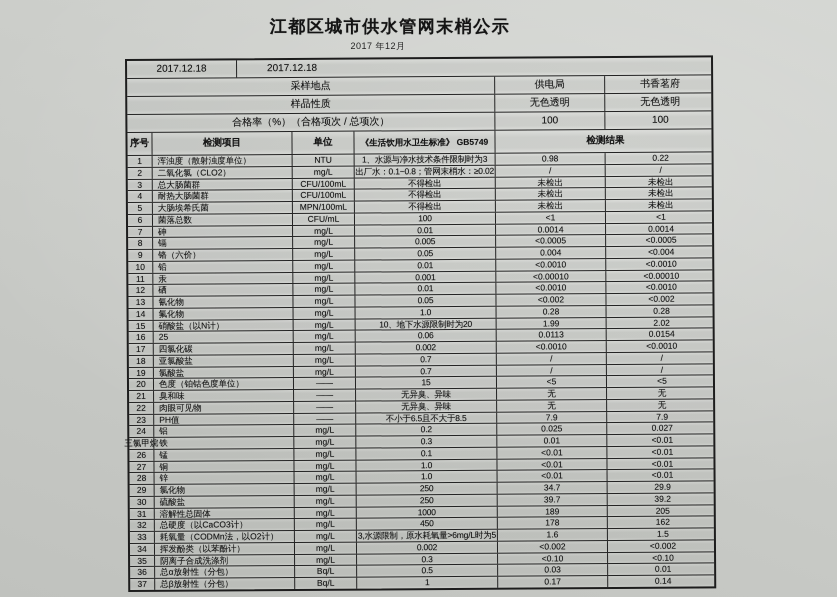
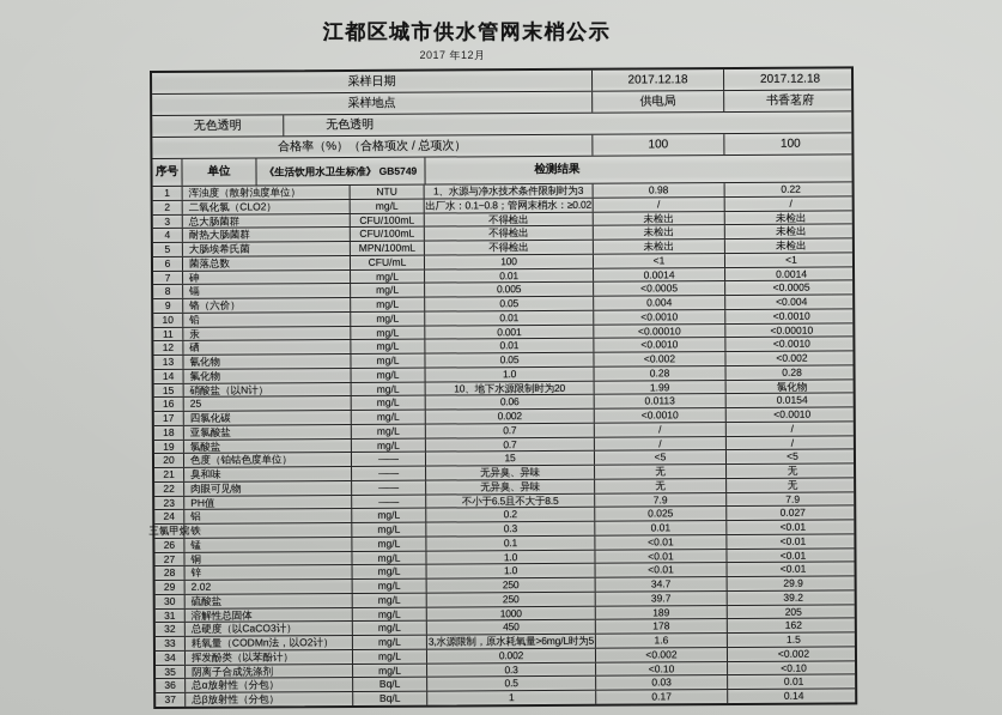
  江都区城市供水管网末梢公示
  2017 年12月
+ 采样日期
  2017.12.18
  2017.12.18
  采样地点
  供电局
  书香茗府
- 样品性质
  无色透明
  无色透明
  合格率（%）（合格项次 / 总项次）
  100
  100
  序号
- 检测项目
  单位
  《生活饮用水卫生标准》 GB5749
  检测结果
  1
  浑浊度（散射浊度单位）
  NTU
  1、水源与净水技术条件限制时为3
  0.98
  0.22
  2
  二氧化氯（CLO2）
  mg/L
  出厂水：0.1~0.8；管网末梢水：≥0.02
  /
  /
  3
  总大肠菌群
  CFU/100mL
  不得检出
  未检出
  未检出
  4
  耐热大肠菌群
  CFU/100mL
  不得检出
  未检出
  未检出
  5
  大肠埃希氏菌
  MPN/100mL
  不得检出
  未检出
  未检出
  6
  菌落总数
  CFU/mL
  100
  <1
  <1
  7
  砷
  mg/L
  0.01
  0.0014
  0.0014
  8
  镉
  mg/L
  0.005
  <0.0005
  <0.0005
  9
  铬（六价）
  mg/L
  0.05
  0.004
  <0.004
  10
  铅
  mg/L
  0.01
  <0.0010
  <0.0010
  11
  汞
  mg/L
  0.001
  <0.00010
  <0.00010
  12
  硒
  mg/L
  0.01
  <0.0010
  <0.0010
  13
  氰化物
  mg/L
  0.05
  <0.002
  <0.002
  14
  氟化物
  mg/L
  1.0
  0.28
  0.28
  15
  硝酸盐（以N计）
  mg/L
  10、地下水源限制时为20
  1.99
- 2.02
+ 氯化物
  16
  25
  mg/L
  0.06
  0.0113
  0.0154
  17
  四氯化碳
  mg/L
  0.002
  <0.0010
  <0.0010
  18
  亚氯酸盐
  mg/L
  0.7
  /
  /
  19
  氯酸盐
  mg/L
  0.7
  /
  /
  20
  色度（铂钴色度单位）
  ——
  15
  <5
  <5
  21
  臭和味
  ——
  无异臭、异味
  无
  无
  22
  肉眼可见物
  ——
  无异臭、异味
  无
  无
  23
  PH值
  ——
  不小于6.5且不大于8.5
  7.9
  7.9
  24
  铝
  mg/L
  0.2
  0.025
  0.027
  三氯甲烷
  铁
  mg/L
  0.3
  0.01
  <0.01
  26
  锰
  mg/L
  0.1
  <0.01
  <0.01
  27
  铜
  mg/L
  1.0
  <0.01
  <0.01
  28
  锌
  mg/L
  1.0
  <0.01
  <0.01
  29
- 氯化物
+ 2.02
  mg/L
  250
  34.7
  29.9
  30
  硫酸盐
  mg/L
  250
  39.7
  39.2
  31
  溶解性总固体
  mg/L
  1000
  189
  205
  32
  总硬度（以CaCO3计）
  mg/L
  450
  178
  162
  33
  耗氧量（CODMn法，以O2计）
  mg/L
  3,水源限制，原水耗氧量>6mg/L时为5
  1.6
  1.5
  34
  挥发酚类（以苯酚计）
  mg/L
  0.002
  <0.002
  <0.002
  35
  阴离子合成洗涤剂
  mg/L
  0.3
  <0.10
  <0.10
  36
  总α放射性（分包）
  Bq/L
  0.5
  0.03
  0.01
  37
  总β放射性（分包）
  Bq/L
  1
  0.17
  0.14
